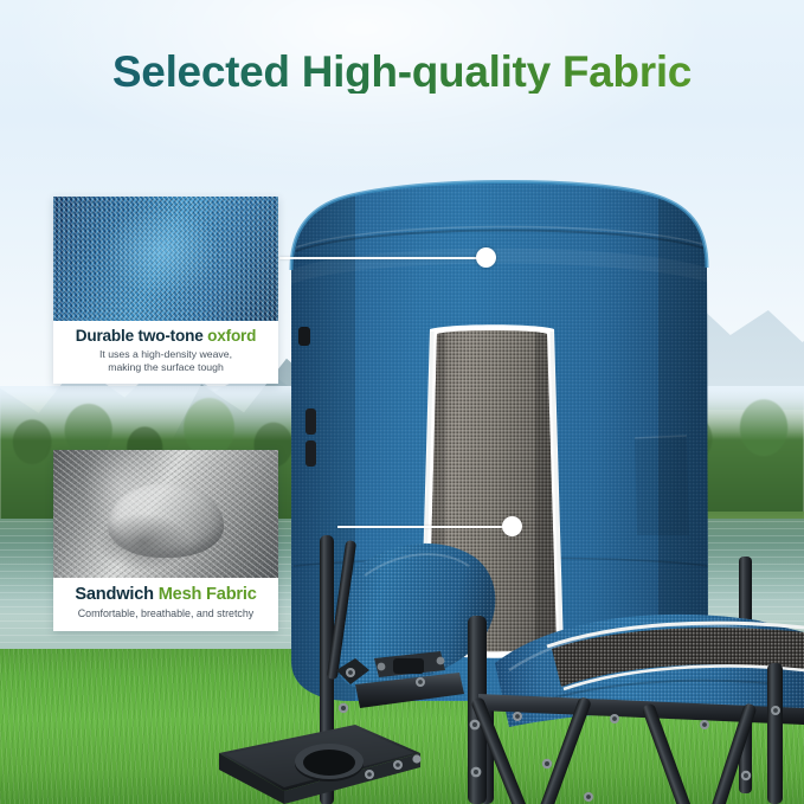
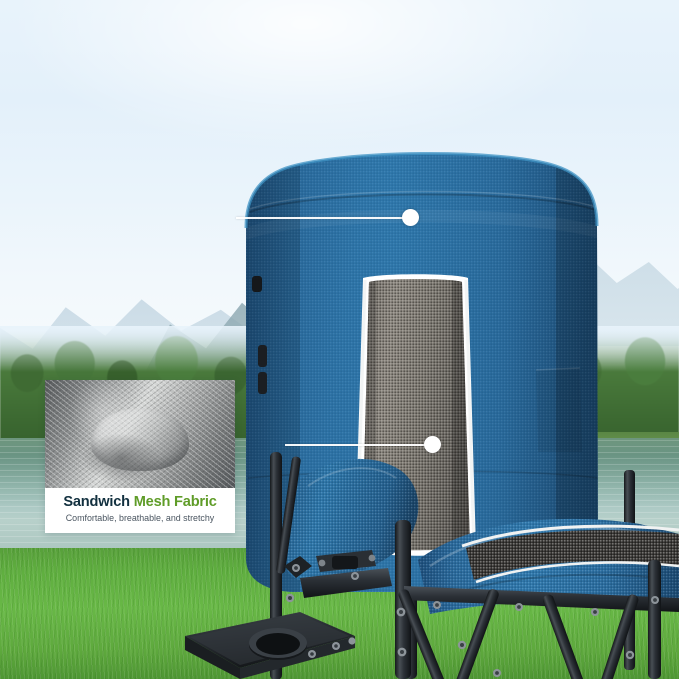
- Selected High-quality Fabric
- Durable two-tone oxford
- It uses a high-density weave,
- making the surface tough
  Sandwich Mesh Fabric
  Comfortable, breathable, and stretchy
